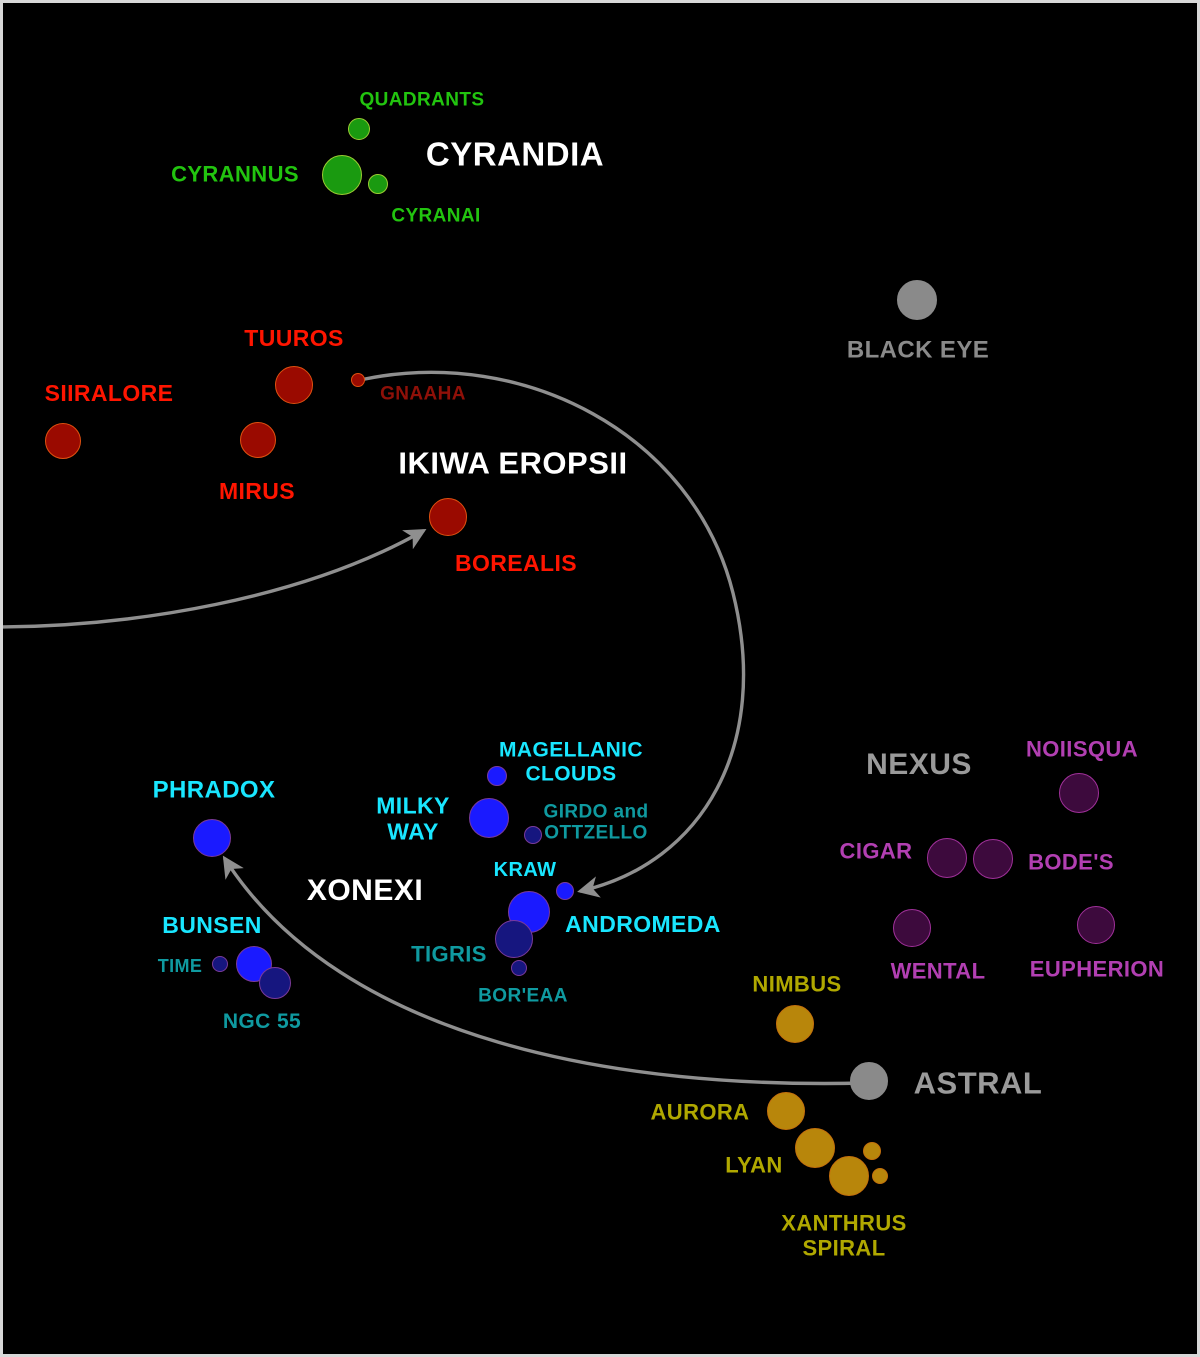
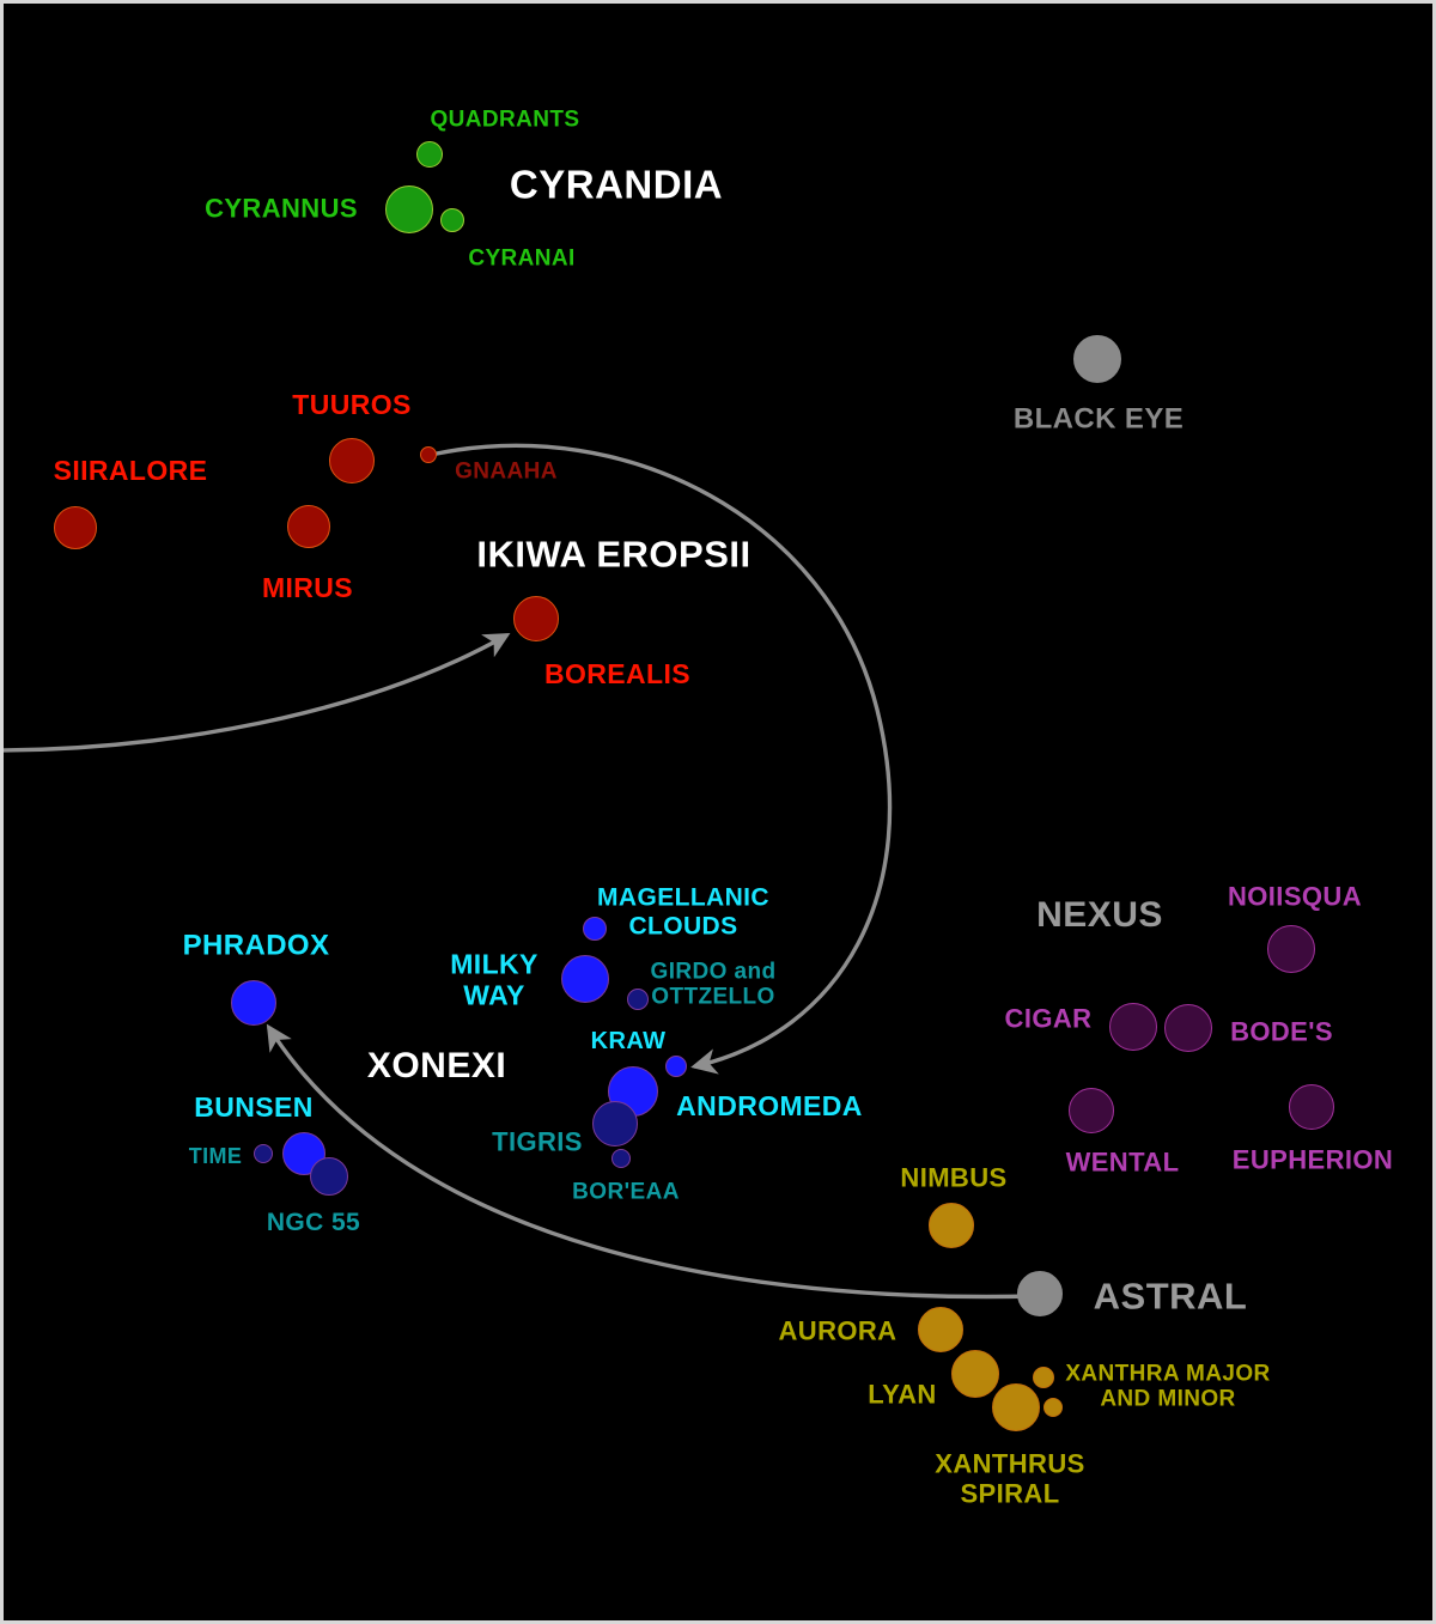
  QUADRANTS
  CYRANNUS
  CYRANAI
  SIIRALORE
  TUUROS
  MIRUS
  GNAAHA
  BOREALIS
  BLACK EYE
  PHRADOX
  MAGELLANIC
  CLOUDS
  MILKY
  WAY
  GIRDO and
  OTTZELLO
  KRAW
  ANDROMEDA
  TIGRIS
  BOR'EAA
  BUNSEN
  TIME
  NGC 55
  NOIISQUA
  CIGAR
  BODE'S
  WENTAL
  EUPHERION
  NIMBUS
  AURORA
  LYAN
  XANTHRUS
  SPIRAL
+ XANTHRA MAJOR
+ AND MINOR
  CYRANDIA
  IKIWA EROPSII
  XONEXI
  NEXUS
  ASTRAL
